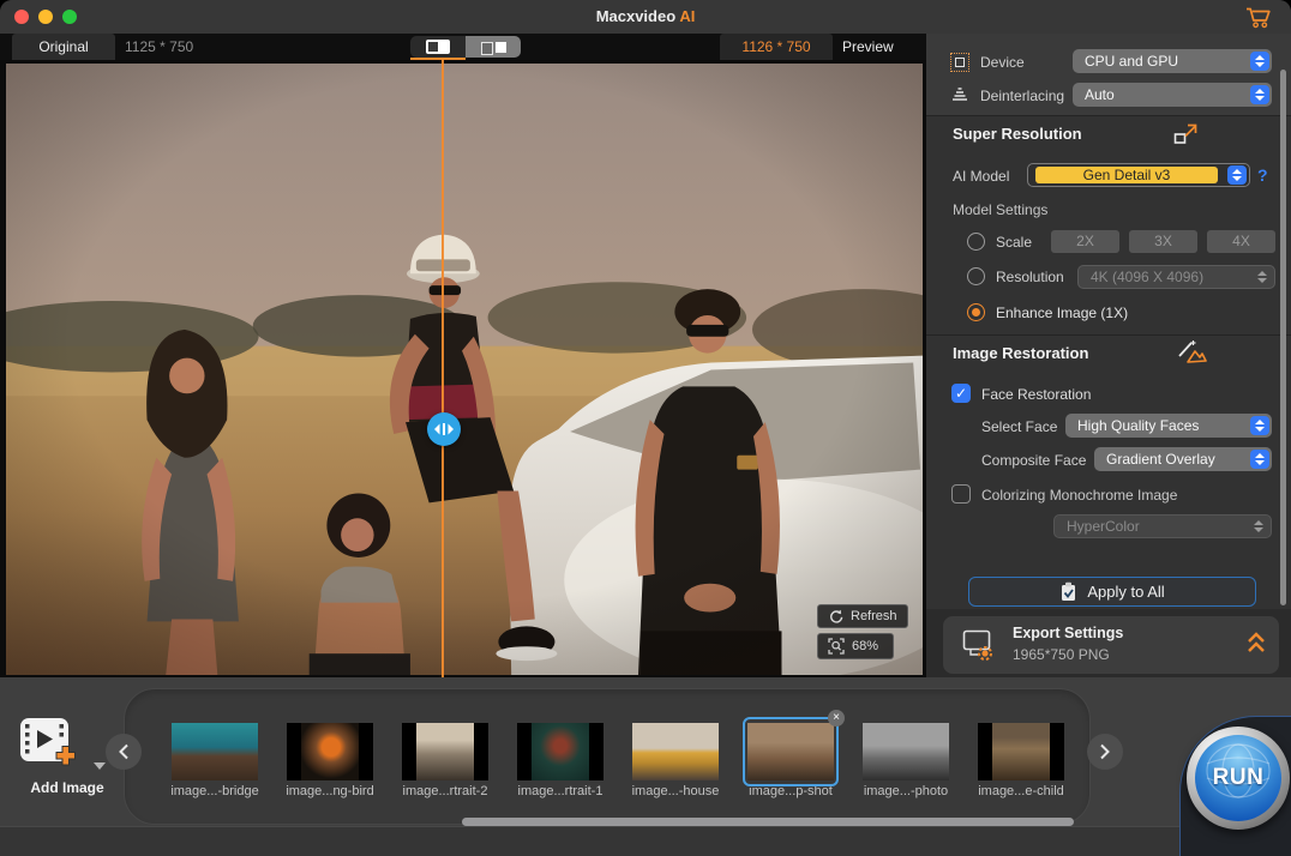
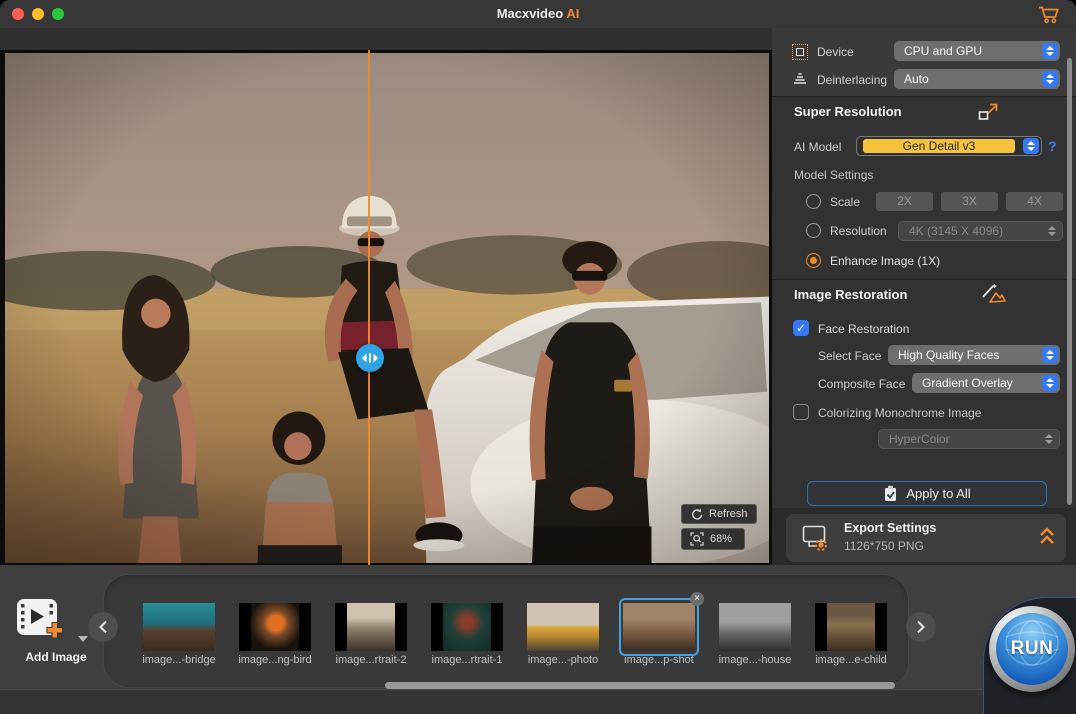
  Macxvideo AI
- Original
- 1125 * 750
- 1126 * 750
- Preview
  Refresh
  68%
  Device
  CPU and GPU
  Deinterlacing
  Auto
  Super Resolution
  AI Model
  Gen Detail v3
  ?
  Model Settings
  Scale
  2X
  3X
  4X
  Resolution
- 4K (4096 X 4096)
+ 4K (3145 X 4096)
  Enhance Image (1X)
  Image Restoration
  ✓
  Face Restoration
  Select Face
  High Quality Faces
  Composite Face
  Gradient Overlay
  Colorizing Monochrome Image
  HyperColor
  Apply to All
  Export Settings
- 1965*750 PNG
+ 1126*750 PNG
  Add Image
  image...-bridge
  image...ng-bird
  image...rtrait-2
  image...rtrait-1
- image...-house
+ image...-photo
  image...p-shot
  ×
- image...-photo
+ image...-house
  image...e-child
  RUN
